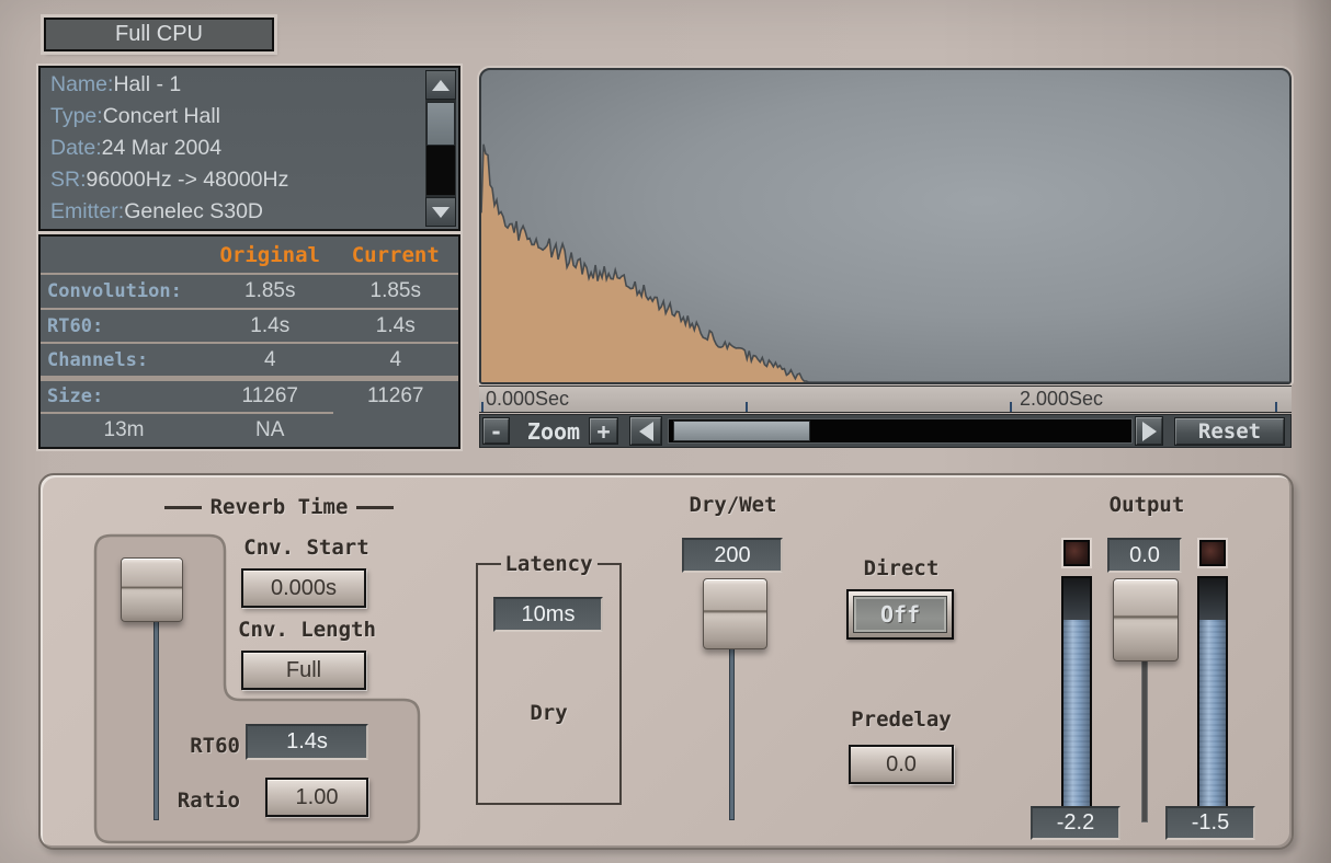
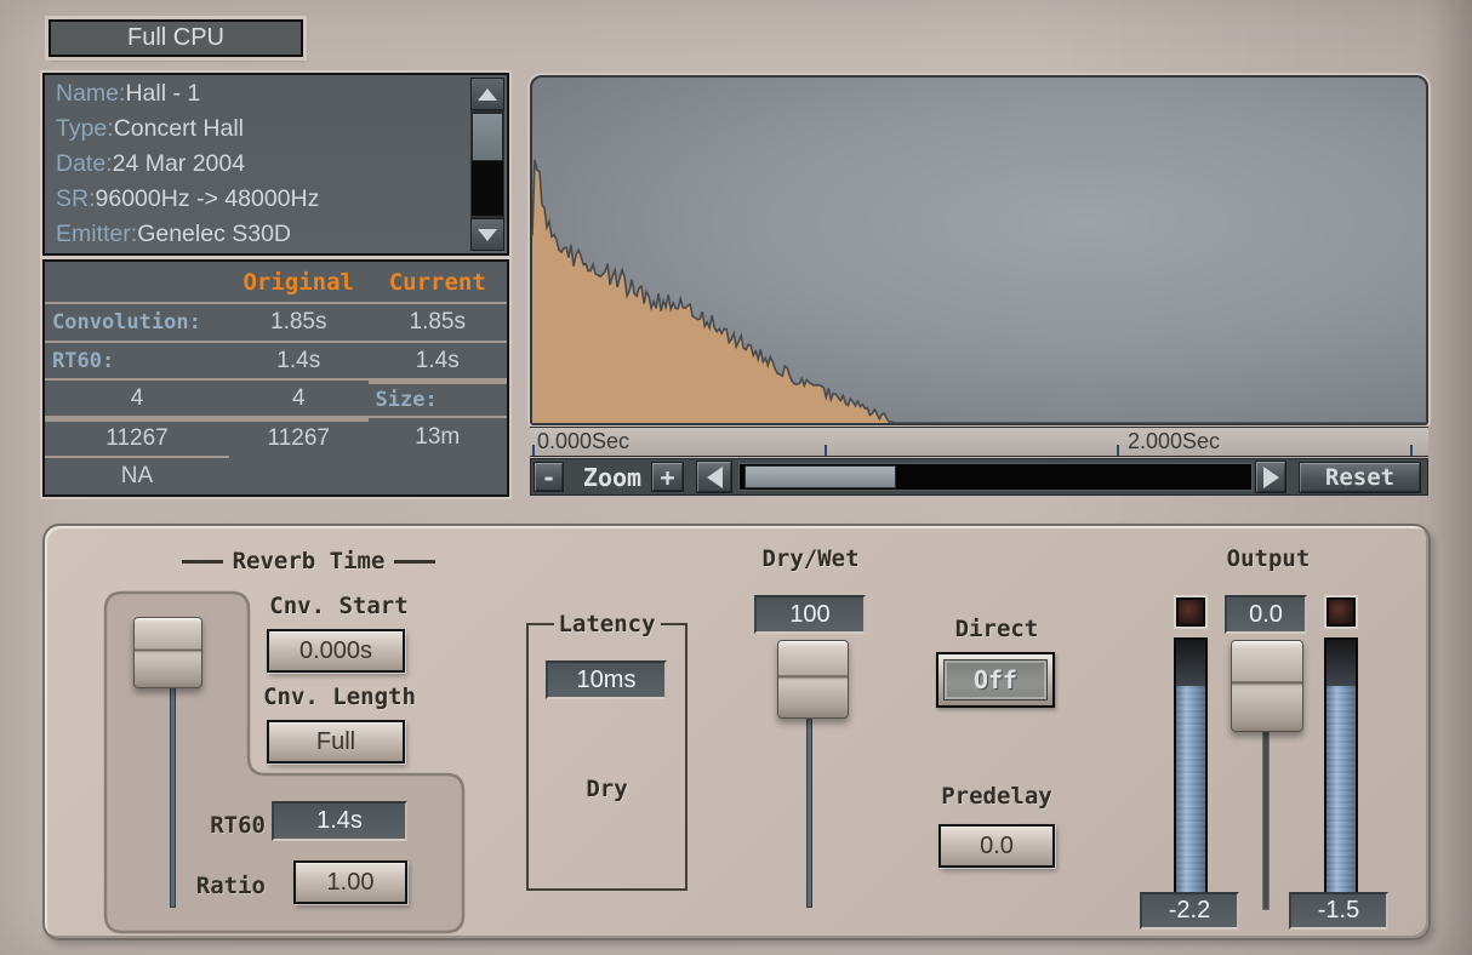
  Full CPU
  Name:Hall - 1
  Type:Concert Hall
  Date:24 Mar 2004
  SR:96000Hz -> 48000Hz
  Emitter:Genelec S30D
  Original
  Current
  Convolution:
  1.85s
  1.85s
  RT60:
  1.4s
  1.4s
- Channels:
  4
  4
  Size:
  11267
  11267
  13m
  NA
  0.000Sec
  2.000Sec
  -
  Zoom
  +
  Reset
  Reverb Time
  Cnv. Start
  0.000s
  Cnv. Length
  Full
  RT60
  1.4s
  Ratio
  1.00
  Latency
  10ms
  Dry
  Dry/Wet
- 200
+ 100
  Direct
  Off
  Predelay
  0.0
  Output
  0.0
  -2.2
  -1.5
